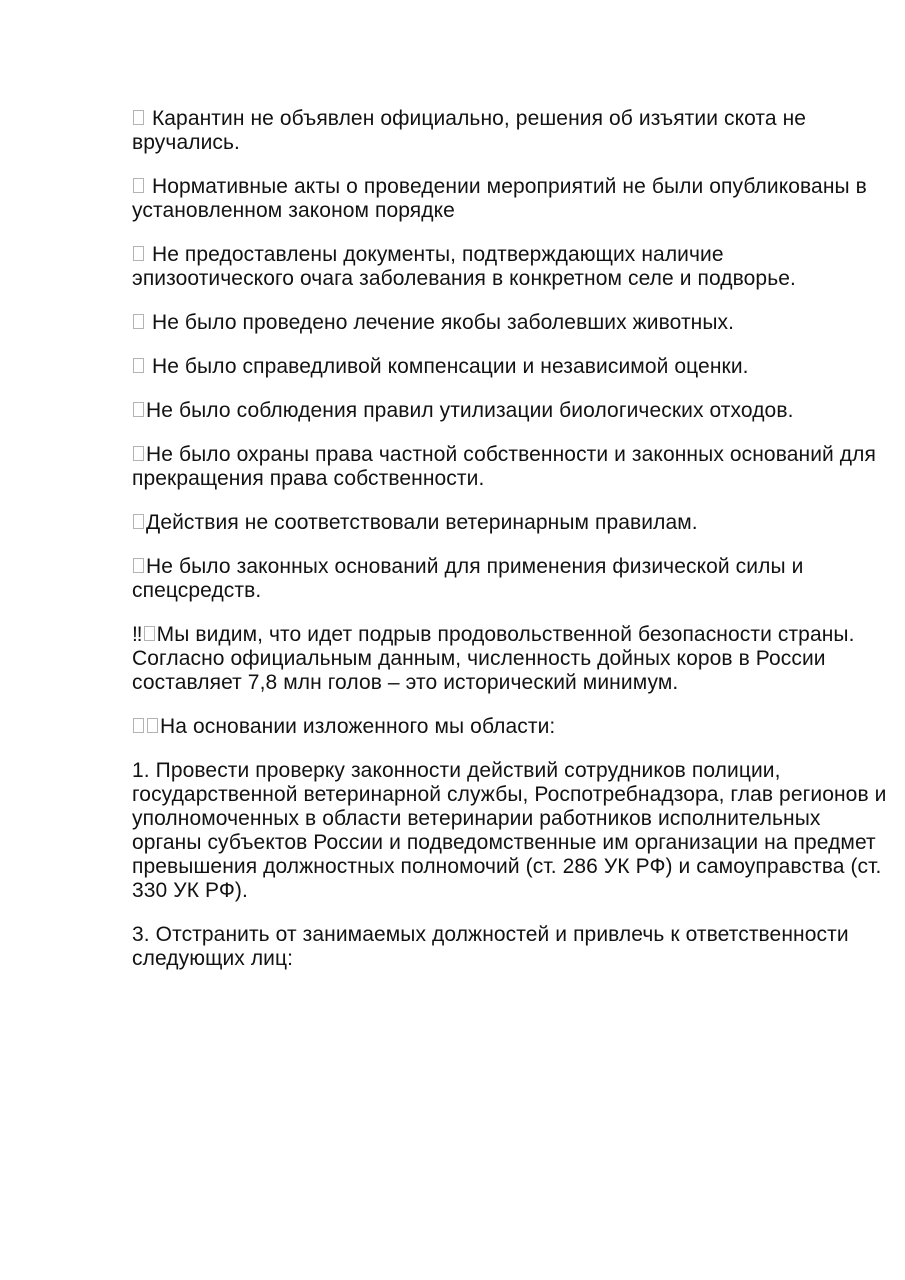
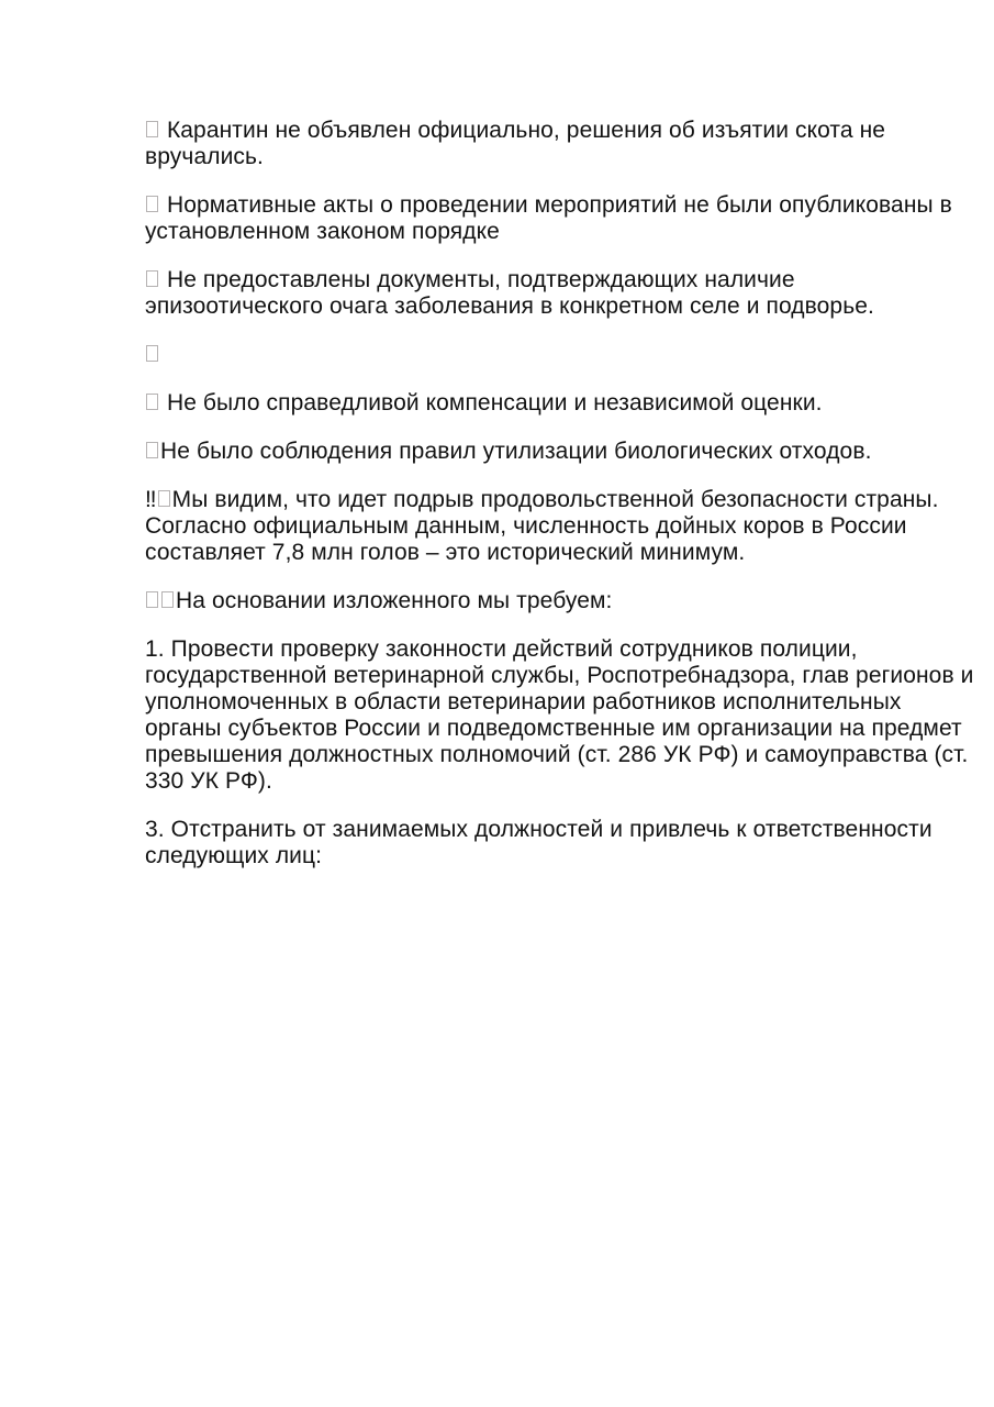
  Карантин не объявлен официально, решения об изъятии скота не
  вручались.
  Нормативные акты о проведении мероприятий не были опубликованы в
  установленном законом порядке
  Не предоставлены документы, подтверждающих наличие
  эпизоотического очага заболевания в конкретном селе и подворье.
- Не было проведено лечение якобы заболевших животных.
  Не было справедливой компенсации и независимой оценки.
  Не было соблюдения правил утилизации биологических отходов.
- Не было охраны права частной собственности и законных оснований для
- прекращения права собственности.
- Действия не соответствовали ветеринарным правилам.
- Не было законных оснований для применения физической силы и
- спецсредств.
  ‼ Мы видим, что идет подрыв продовольственной безопасности страны.
  Согласно официальным данным, численность дойных коров в России
  составляет 7,8 млн голов – это исторический минимум.
- На основании изложенного мы области:
+ На основании изложенного мы требуем:
  1. Провести проверку законности действий сотрудников полиции,
  государственной ветеринарной службы, Роспотребнадзора, глав регионов и
  уполномоченных в области ветеринарии работников исполнительных
  органы субъектов России и подведомственные им организации на предмет
  превышения должностных полномочий (ст. 286 УК РФ) и самоуправства (ст.
  330 УК РФ).
  3. Отстранить от занимаемых должностей и привлечь к ответственности
  следующих лиц:
